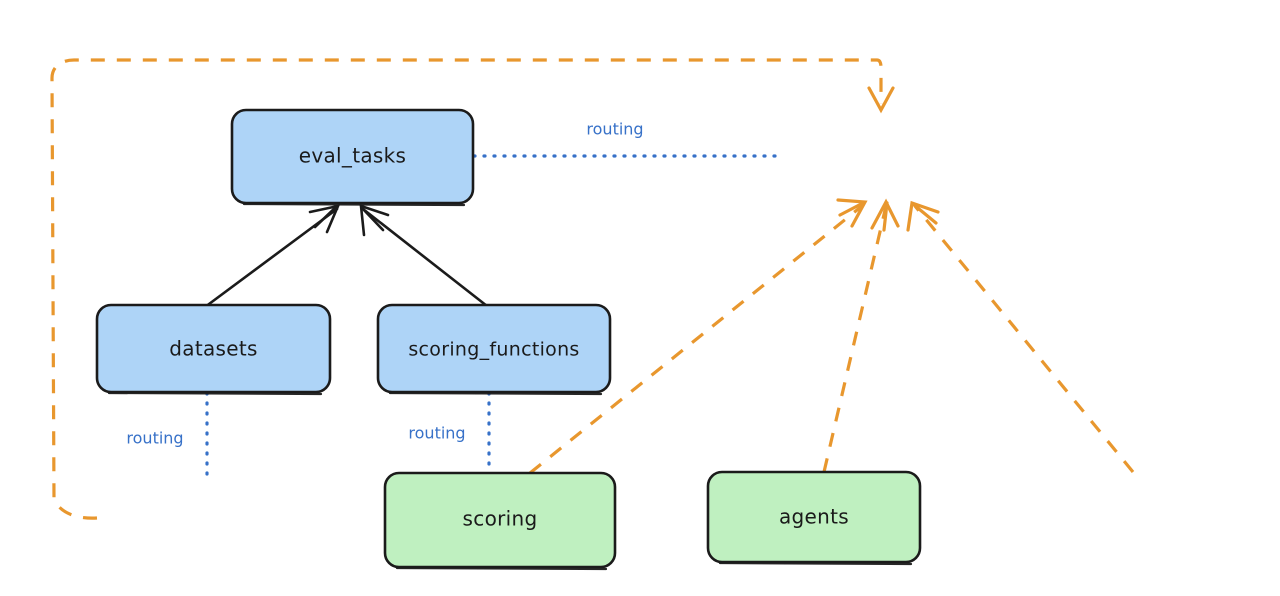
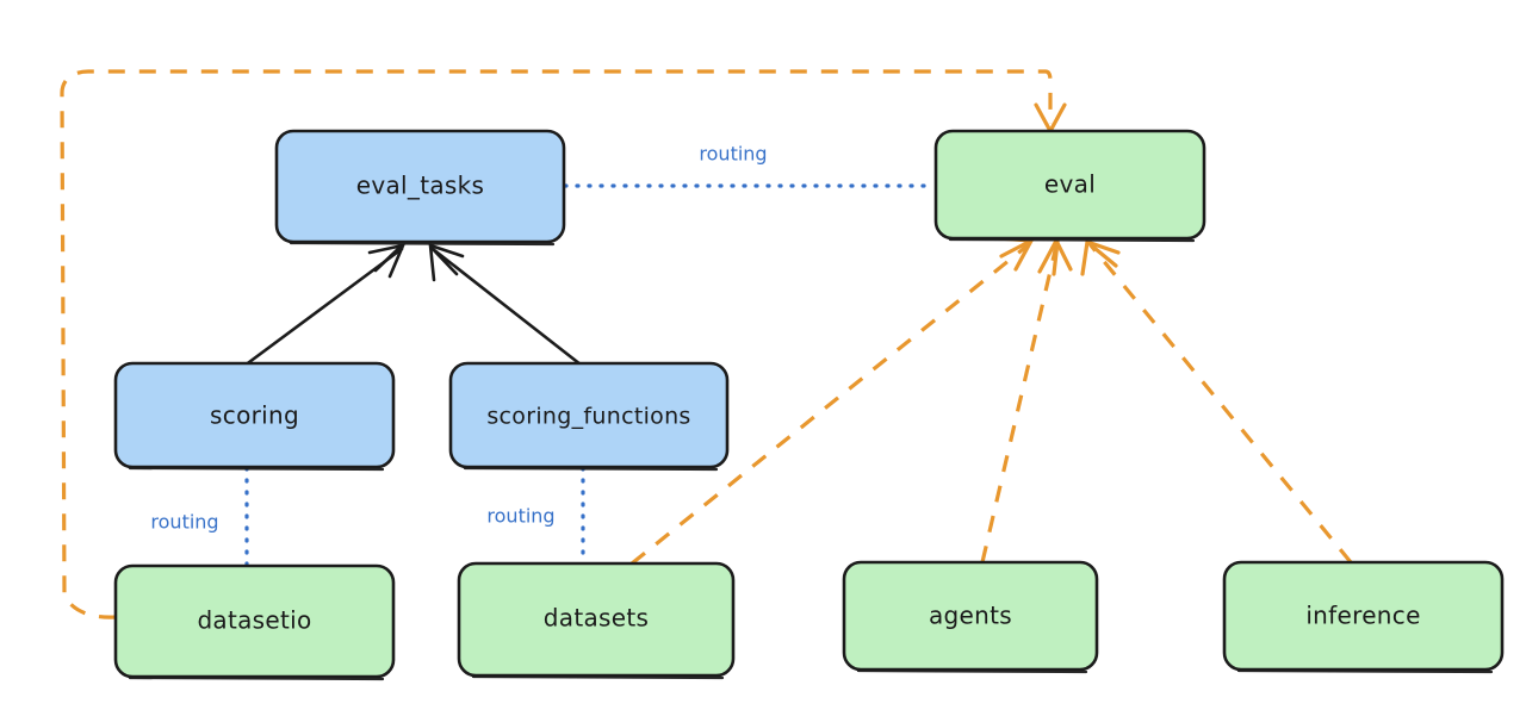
  eval_tasks
+ eval
- datasets
+ scoring
  scoring_functions
+ datasetio
- scoring
+ datasets
  agents
+ inference
  routing
  routing
  routing
